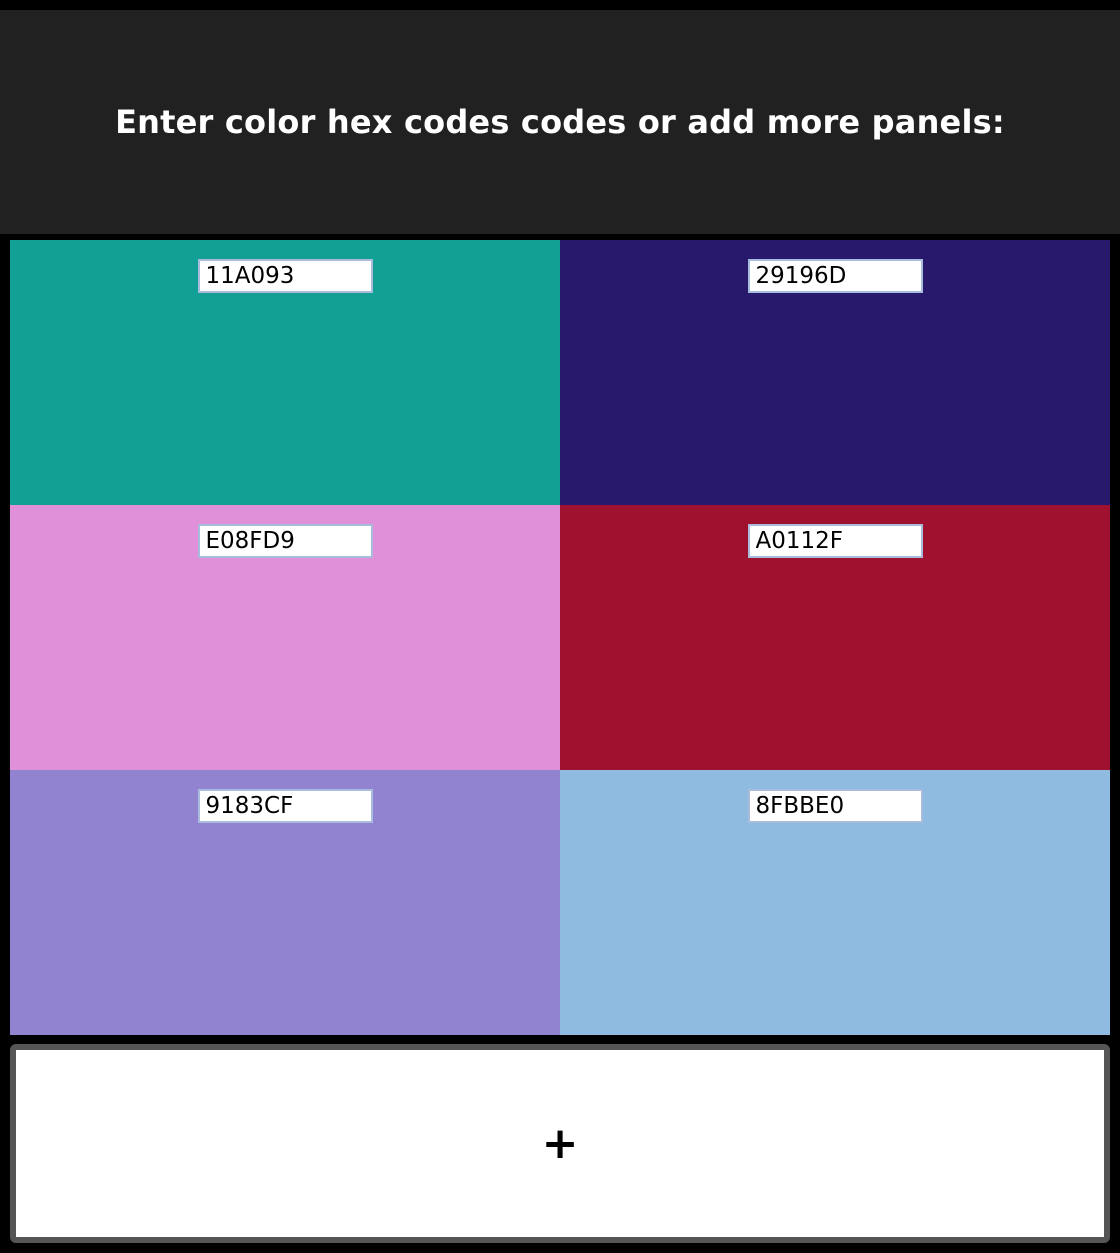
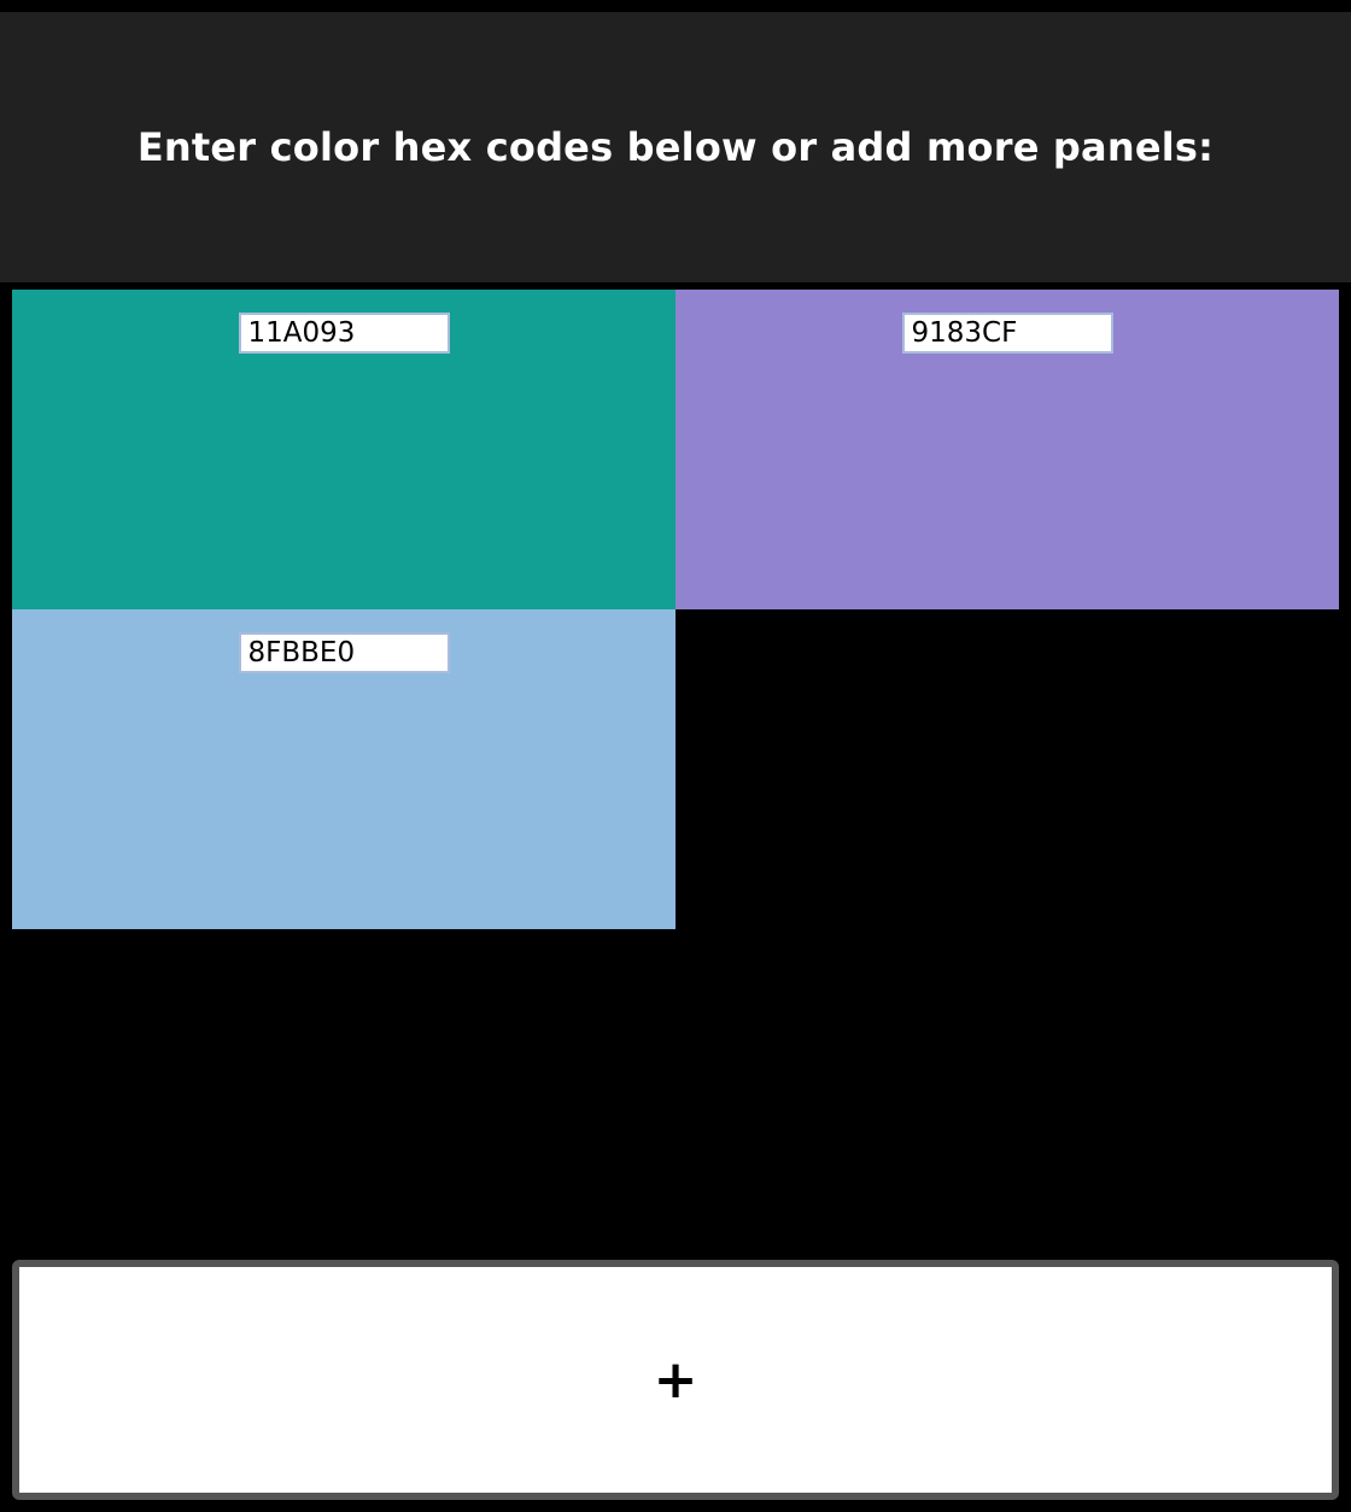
- Enter color hex codes codes or add more panels:
+ Enter color hex codes below or add more panels:
  11A093
- 29196D
- E08FD9
- A0112F
  9183CF
  8FBBE0
  +
